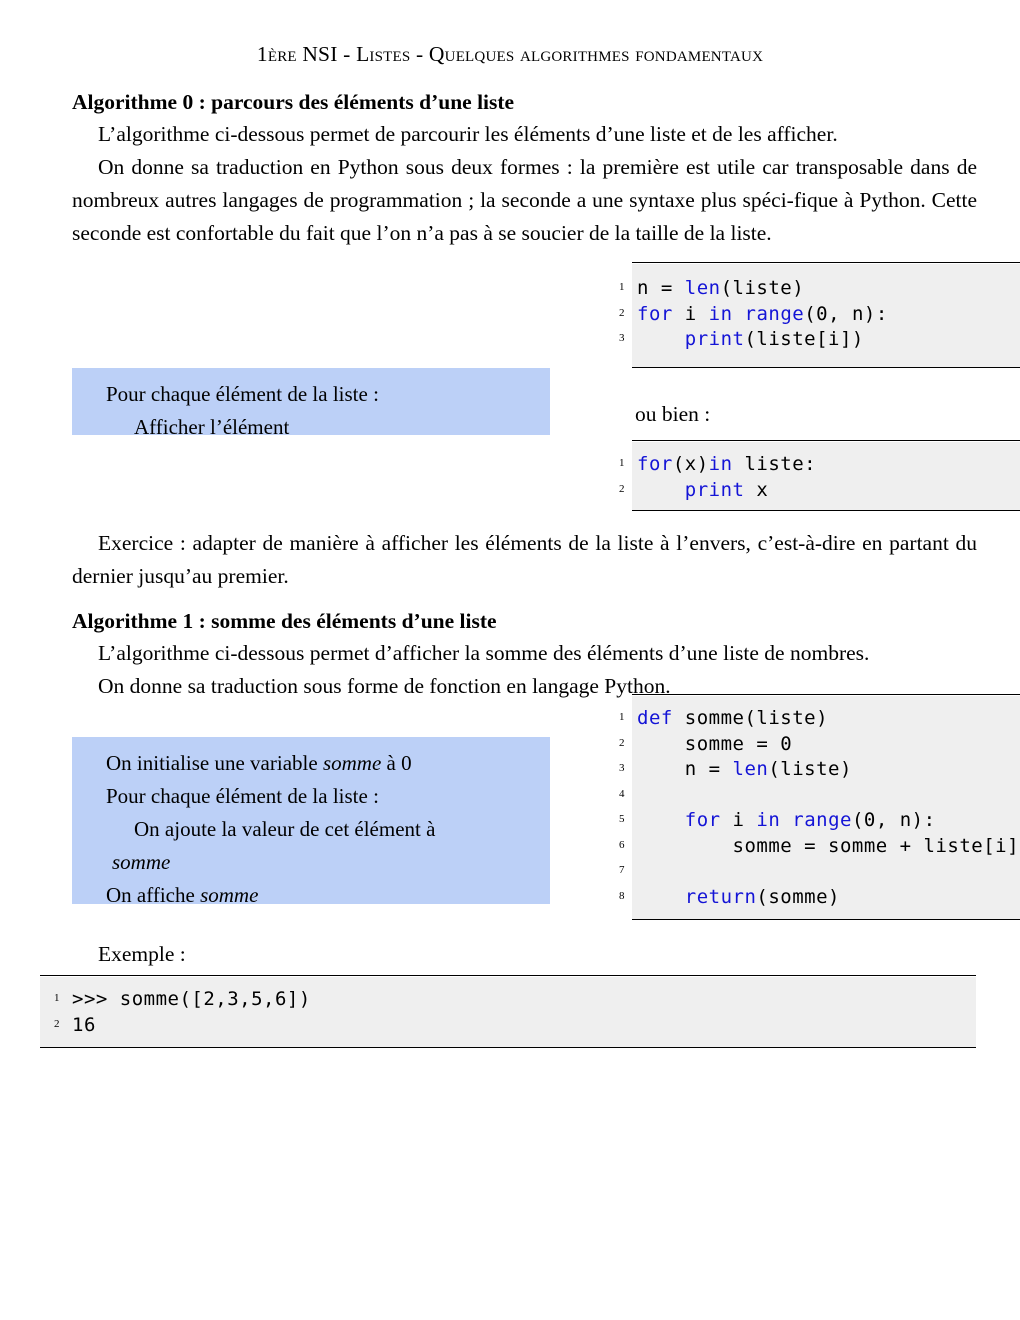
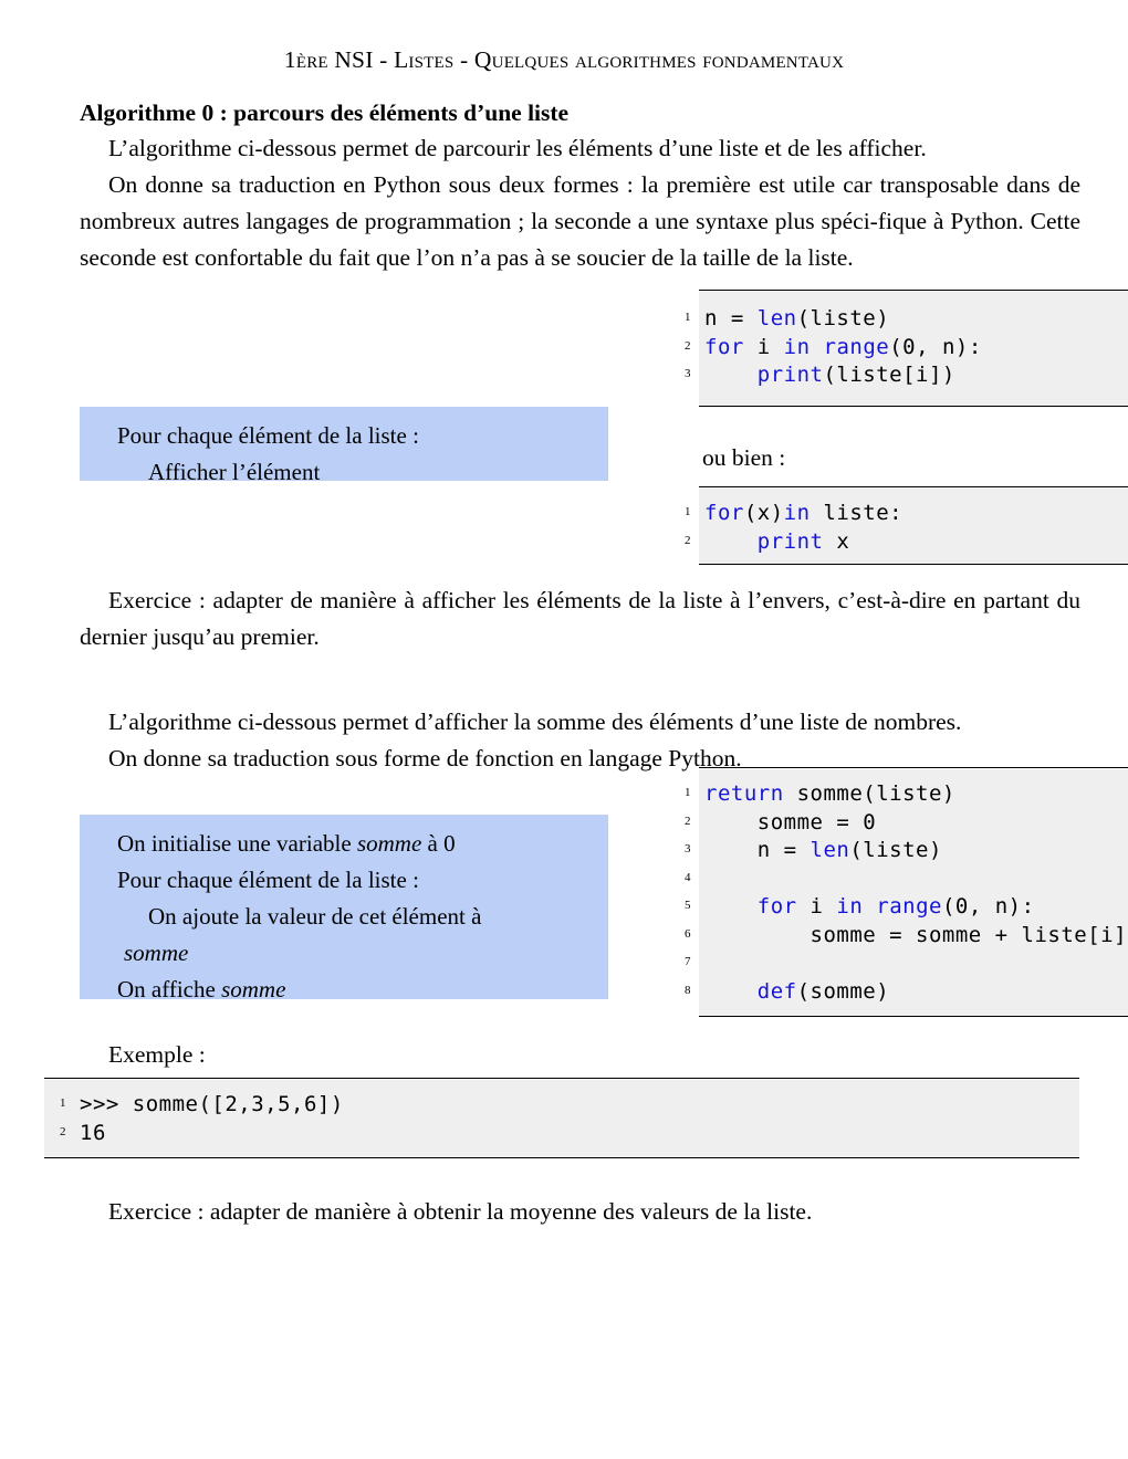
  1ère NSI - Listes - Quelques algorithmes fondamentaux
  Algorithme 0 : parcours des éléments d’une liste
  L’algorithme ci-dessous permet de parcourir les éléments d’une liste et de les afficher.
  On donne sa traduction en Python sous deux formes : la première est utile car transposable dans de nombreux autres langages de programmation ; la seconde a une syntaxe plus spéci-fique à Python. Cette seconde est confortable du fait que l’on n’a pas à se soucier de la taille de la liste.
  1
  n = len(liste)
  2
  for i in range(0, n):
  3
  print(liste[i])
  Pour chaque élément de la liste :
  Afficher l’élément
  ou bien :
  1
  for(x)in liste:
  2
  print x
  Exercice : adapter de manière à afficher les éléments de la liste à l’envers, c’est-à-dire en partant du dernier jusqu’au premier.
- Algorithme 1 : somme des éléments d’une liste
  L’algorithme ci-dessous permet d’afficher la somme des éléments d’une liste de nombres.
  On donne sa traduction sous forme de fonction en langage Python.
  1
- def somme(liste)
+ return somme(liste)
  2
  somme = 0
  3
  n = len(liste)
  4
  5
  for i in range(0, n):
  6
  somme = somme + liste[i]
  7
  8
- return(somme)
+ def(somme)
  On initialise une variable somme à 0
  Pour chaque élément de la liste :
  On ajoute la valeur de cet élément à
  somme
  On affiche somme
  Exemple :
  1
  >>> somme([2,3,5,6])
  2
  16
+ Exercice : adapter de manière à obtenir la moyenne des valeurs de la liste.
